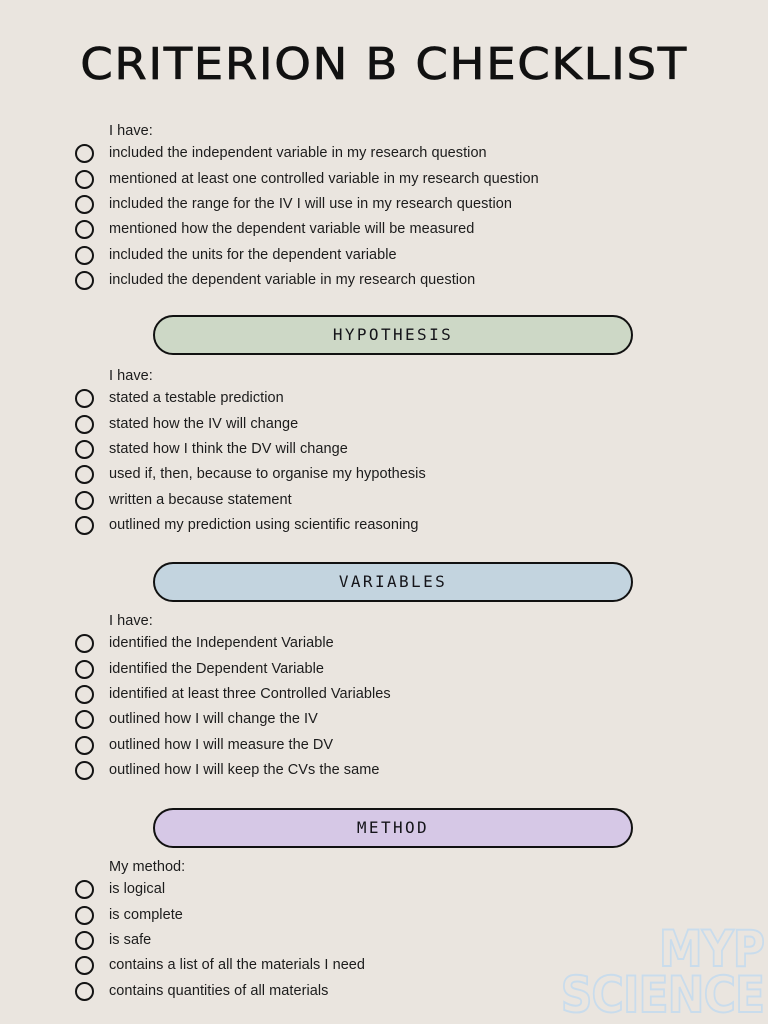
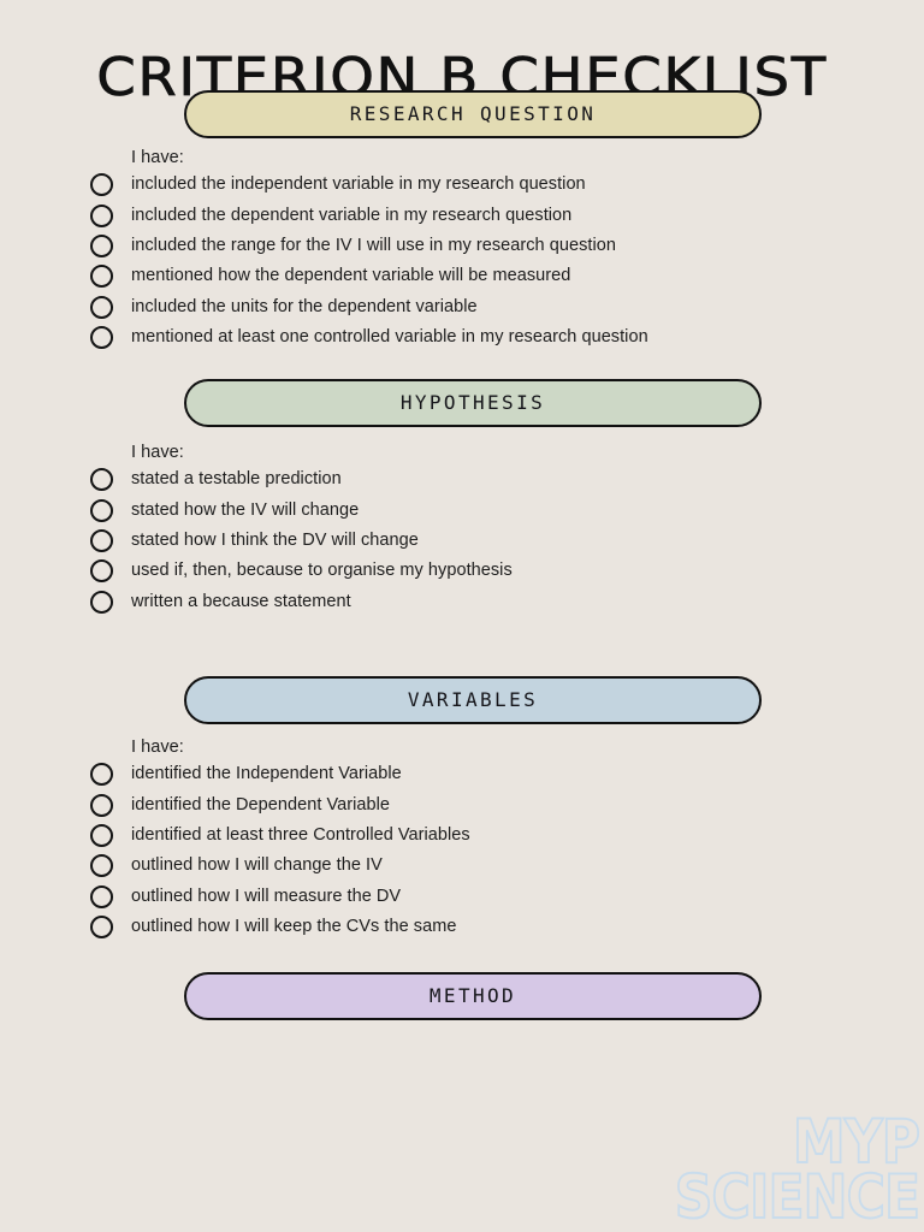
  CRITERION B CHECKLIST
+ RESEARCH QUESTION
  I have:
  included the independent variable in my research question
- mentioned at least one controlled variable in my research question
+ included the dependent variable in my research question
  included the range for the IV I will use in my research question
  mentioned how the dependent variable will be measured
  included the units for the dependent variable
- included the dependent variable in my research question
+ mentioned at least one controlled variable in my research question
  HYPOTHESIS
  I have:
  stated a testable prediction
  stated how the IV will change
  stated how I think the DV will change
  used if, then, because to organise my hypothesis
  written a because statement
- outlined my prediction using scientific reasoning
  VARIABLES
  I have:
  identified the Independent Variable
  identified the Dependent Variable
  identified at least three Controlled Variables
  outlined how I will change the IV
  outlined how I will measure the DV
  outlined how I will keep the CVs the same
  METHOD
- My method:
- is logical
- is complete
- is safe
- contains a list of all the materials I need
- contains quantities of all materials
  MYP
  SCIENCE
